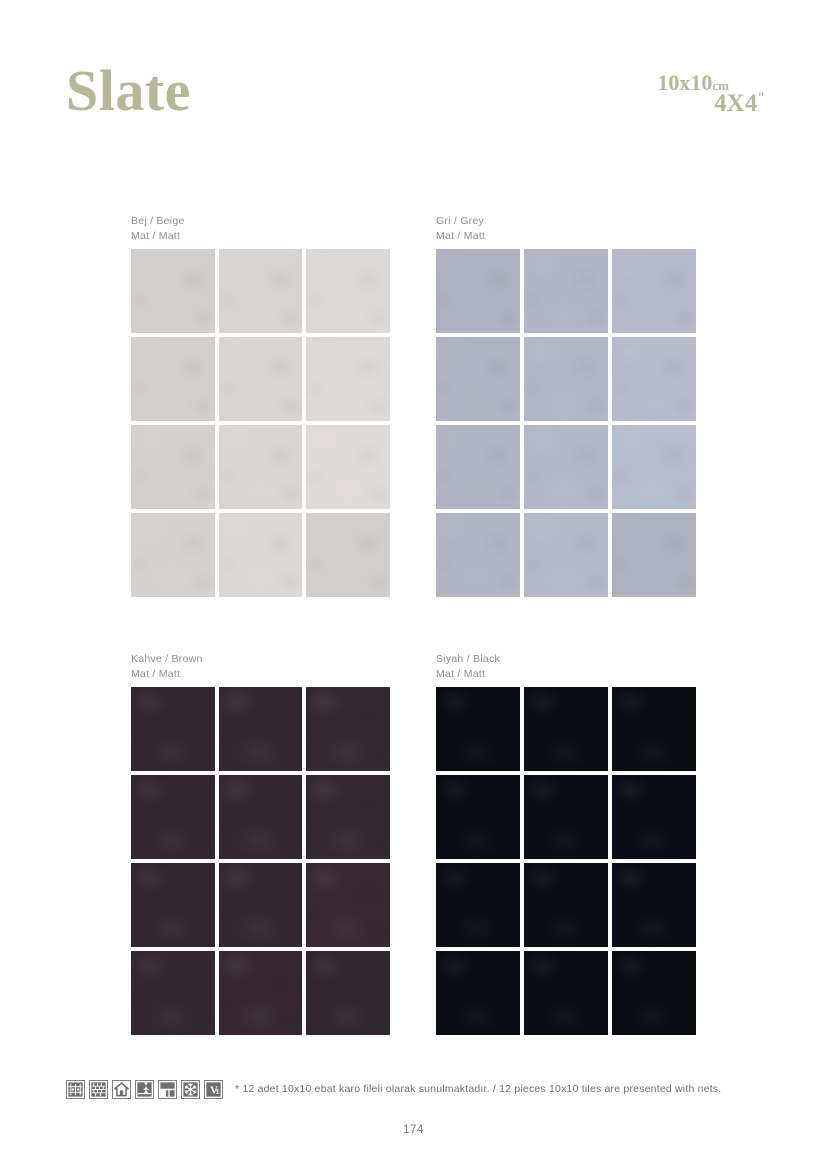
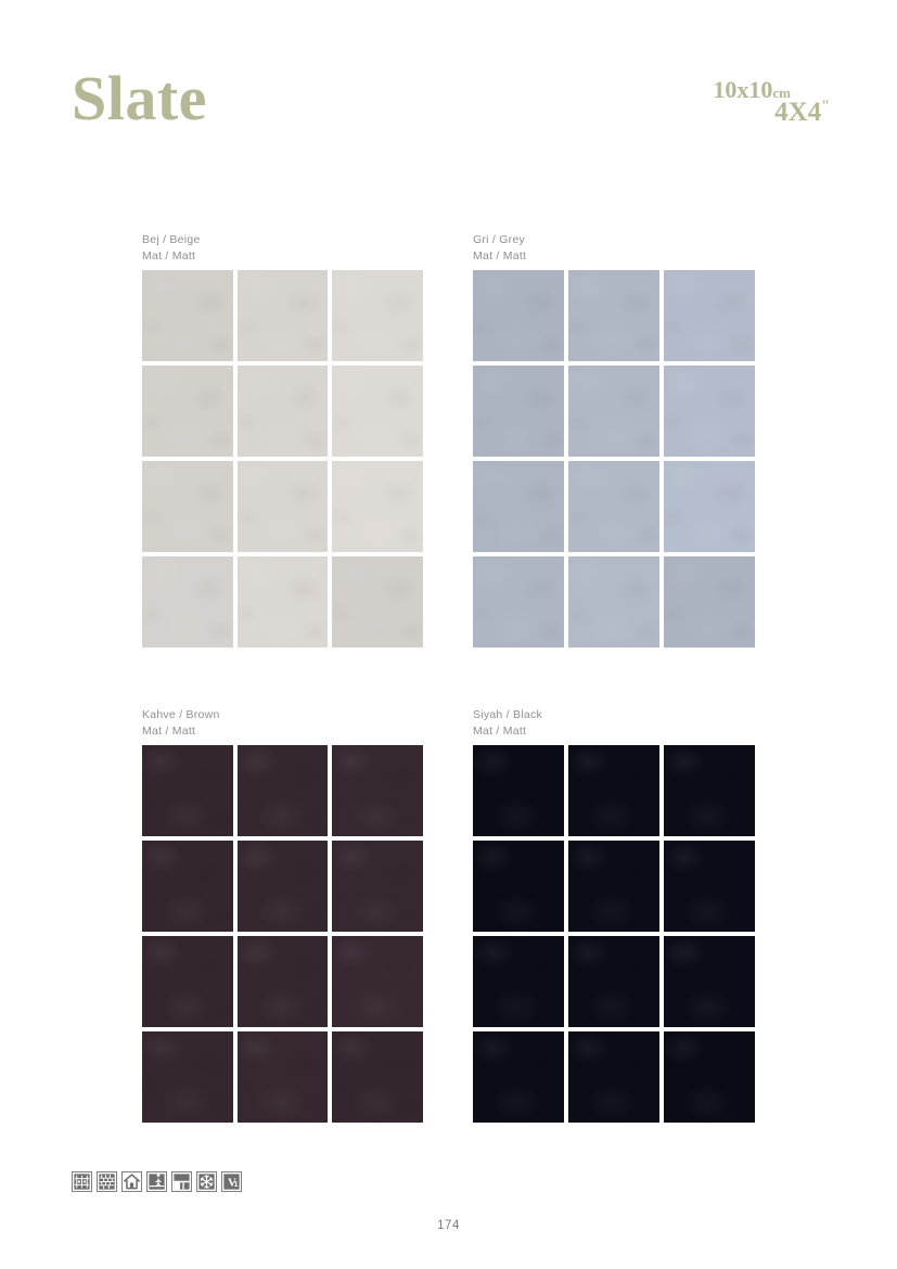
  Slate
  10x10cm
  4X4"
  Bej / Beige
  Mat / Matt
  Gri / Grey
  Mat / Matt
  Kahve / Brown
  Mat / Matt
  Siyah / Black
  Mat / Matt
  V
  1
- * 12 adet 10x10 ebat karo fileli olarak sunulmaktadır. / 12 pieces 10x10 tiles are presented with nets.
  174
